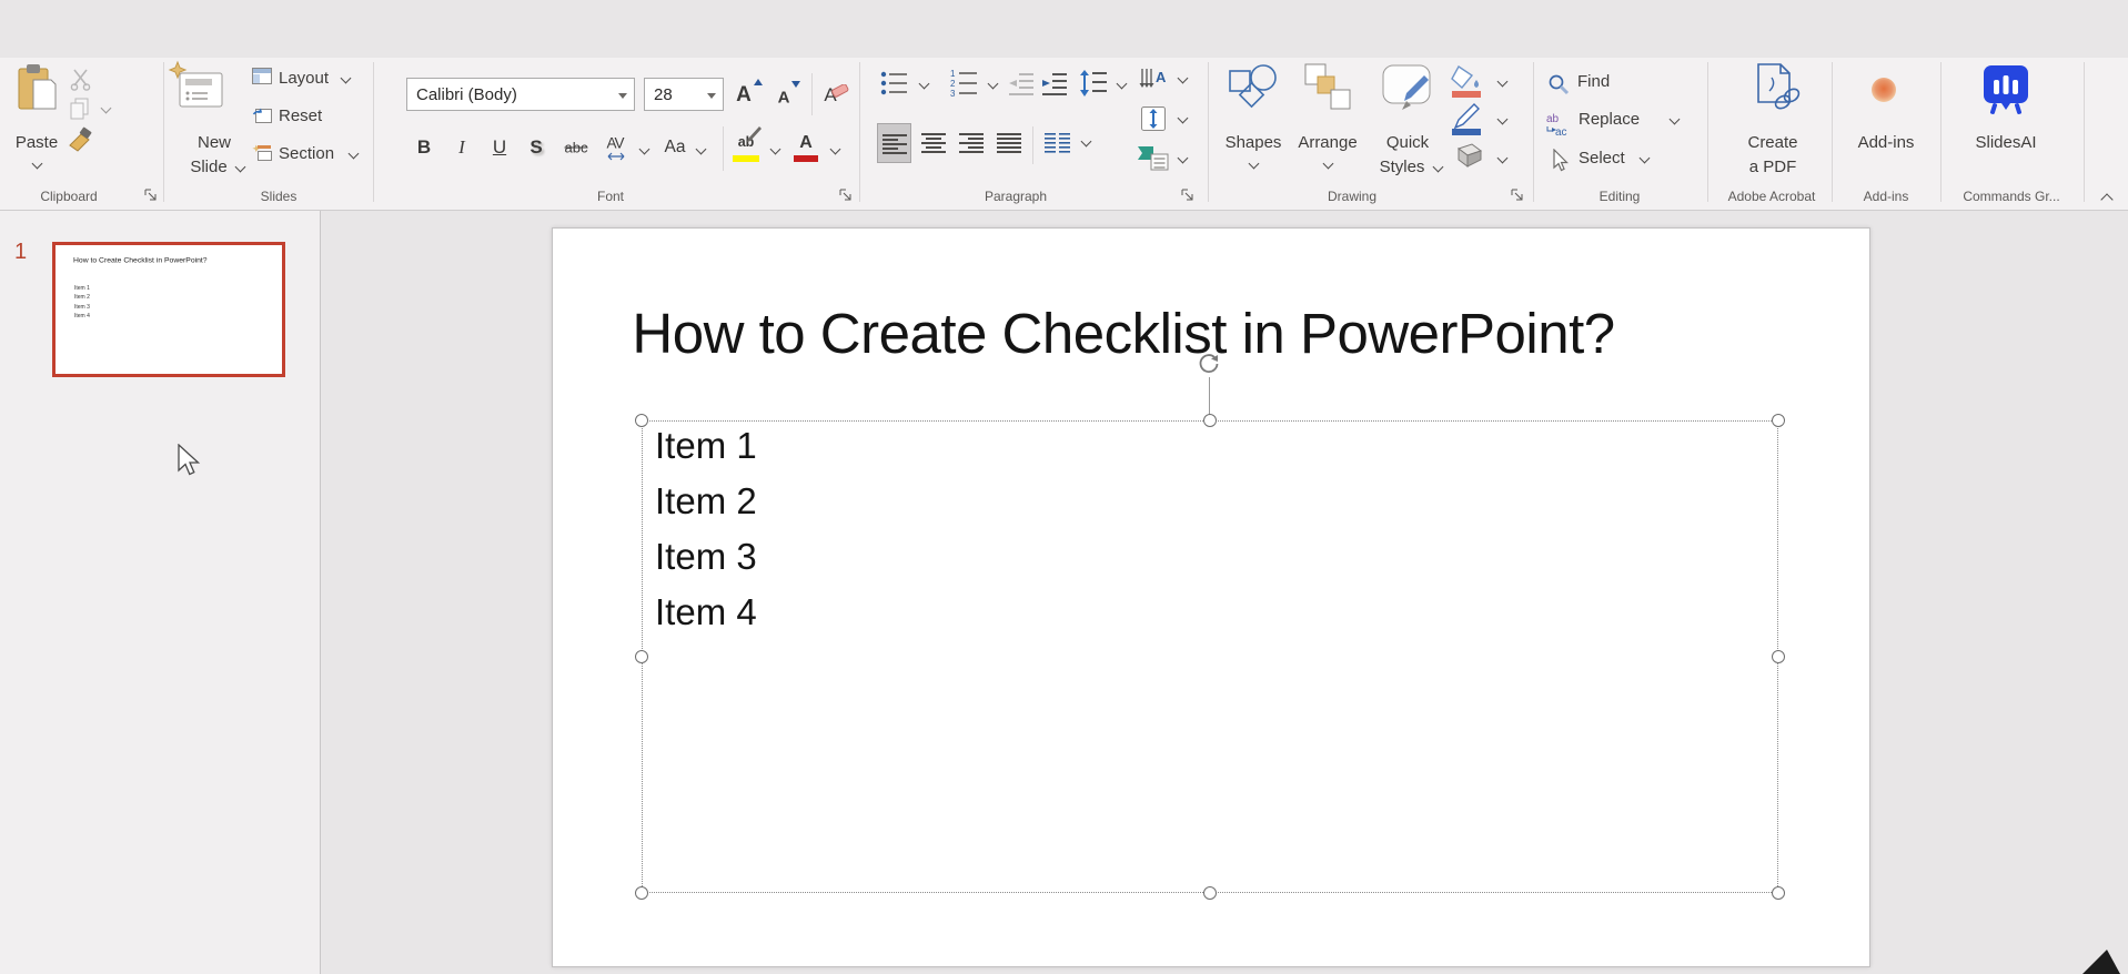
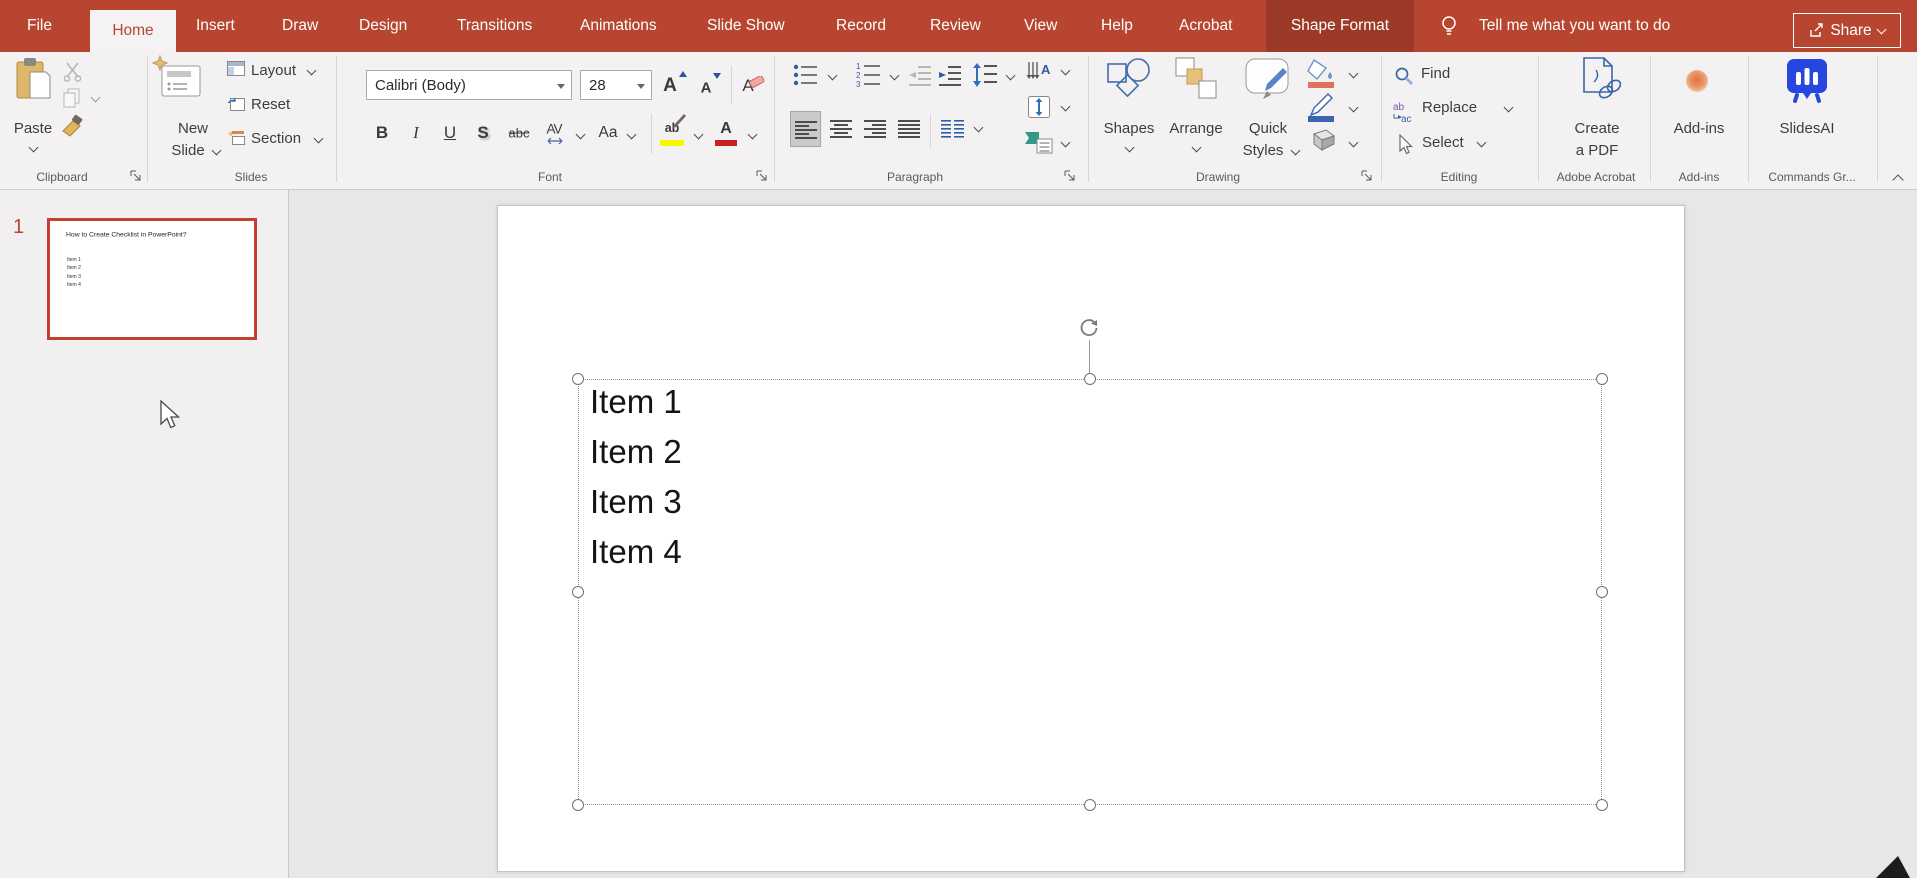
+ File
+ Home
+ Insert
+ Draw
+ Design
+ Transitions
+ Animations
+ Slide Show
+ Record
+ Review
+ View
+ Help
+ Acrobat
+ Shape Format
+ Tell me what you want to do
+ Share
  Paste
  Clipboard
  New
  Slide
  Layout
  Reset
  Section
  Slides
  Calibri (Body)
  28
  A
  A
  A
  B
  I
  U
  S
  abc
  AV
  Aa
  ab
  A
  Font
  1
  2
  3
  A
  Paragraph
  Shapes
  Arrange
  Quick
  Styles
  Drawing
  Find
  ab
  ac
  Replace
  Select
  Editing
  Create
  a PDF
  Adobe Acrobat
  Add-ins
  Add-ins
  SlidesAI
  Commands Gr...
  1
- How to Create Checklist in PowerPoint?
  Item 1
  Item 2
  Item 3
  Item 4
